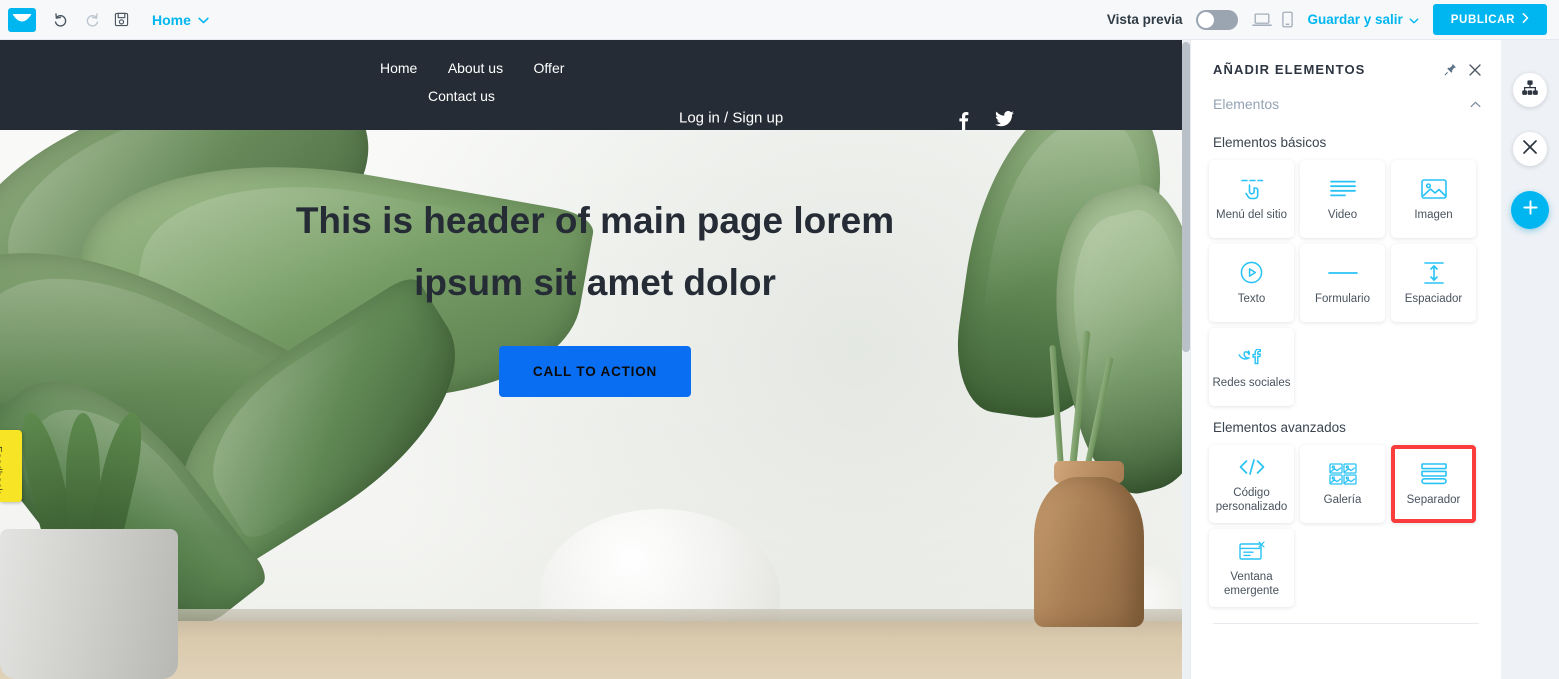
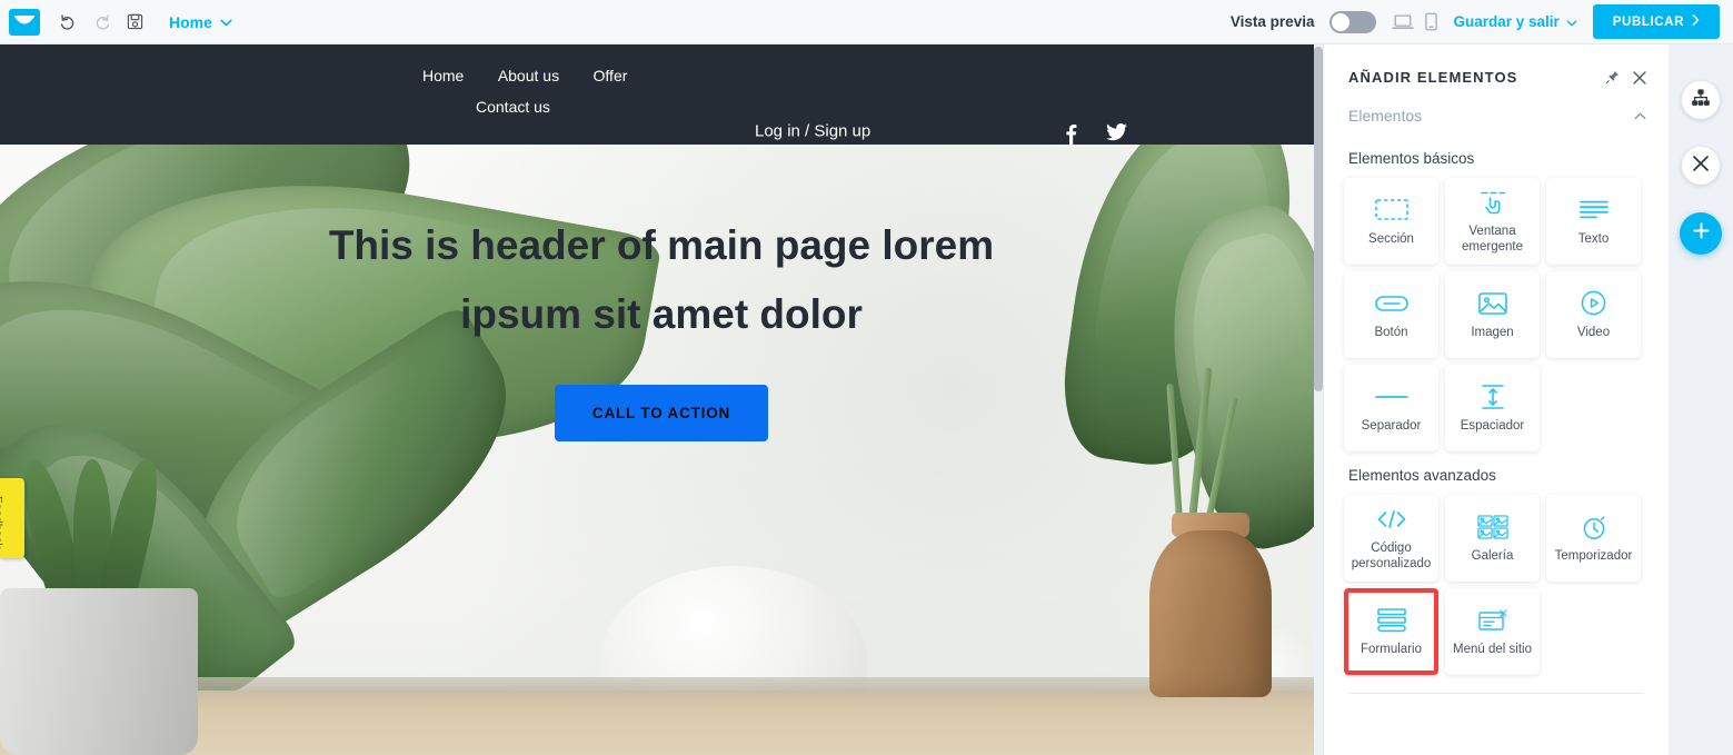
  Home
  Vista previa
  Guardar y salir
  PUBLICAR
  Home About us Offer Contact us
  Log in / Sign up
  This is header of main page lorem
  ipsum sit amet dolor
  CALL TO ACTION
  AÑADIR ELEMENTOS
  Elementos
  Elementos básicos
+ Sección
- Menú del sitio
+ Ventana emergente
- Video
+ Texto
+ Botón
  Imagen
- Texto
+ Video
- Formulario
+ Separador
  Espaciador
- Redes sociales
  Elementos avanzados
  Código personalizado
  Galería
+ Temporizador
- Separador
+ Formulario
- Ventana emergente
+ Menú del sitio
